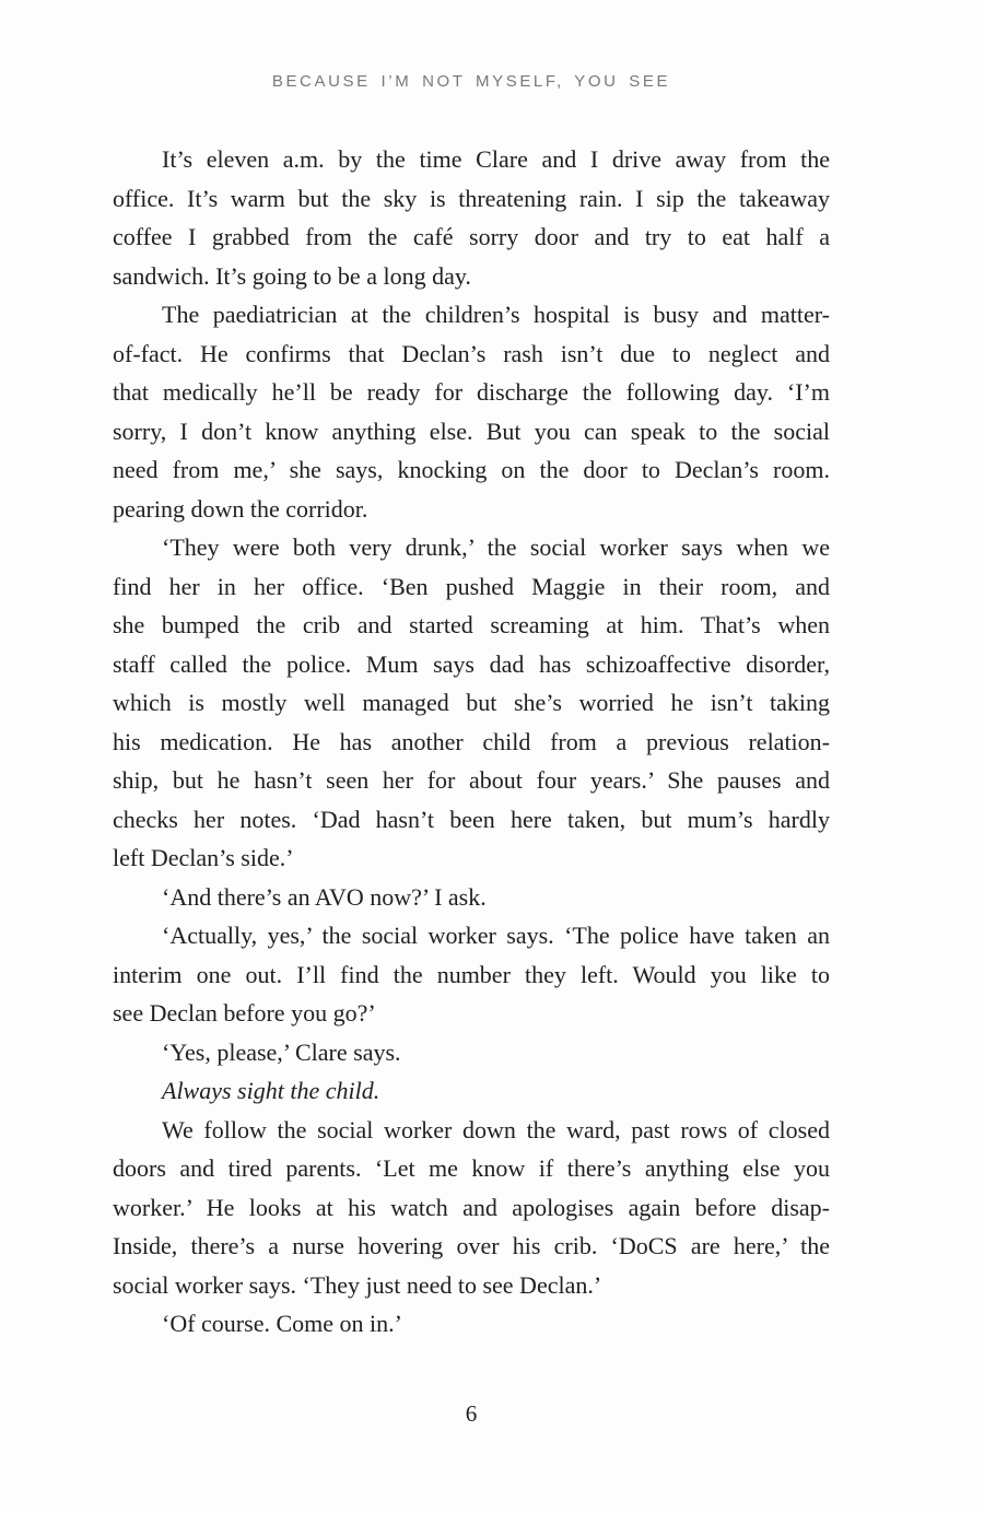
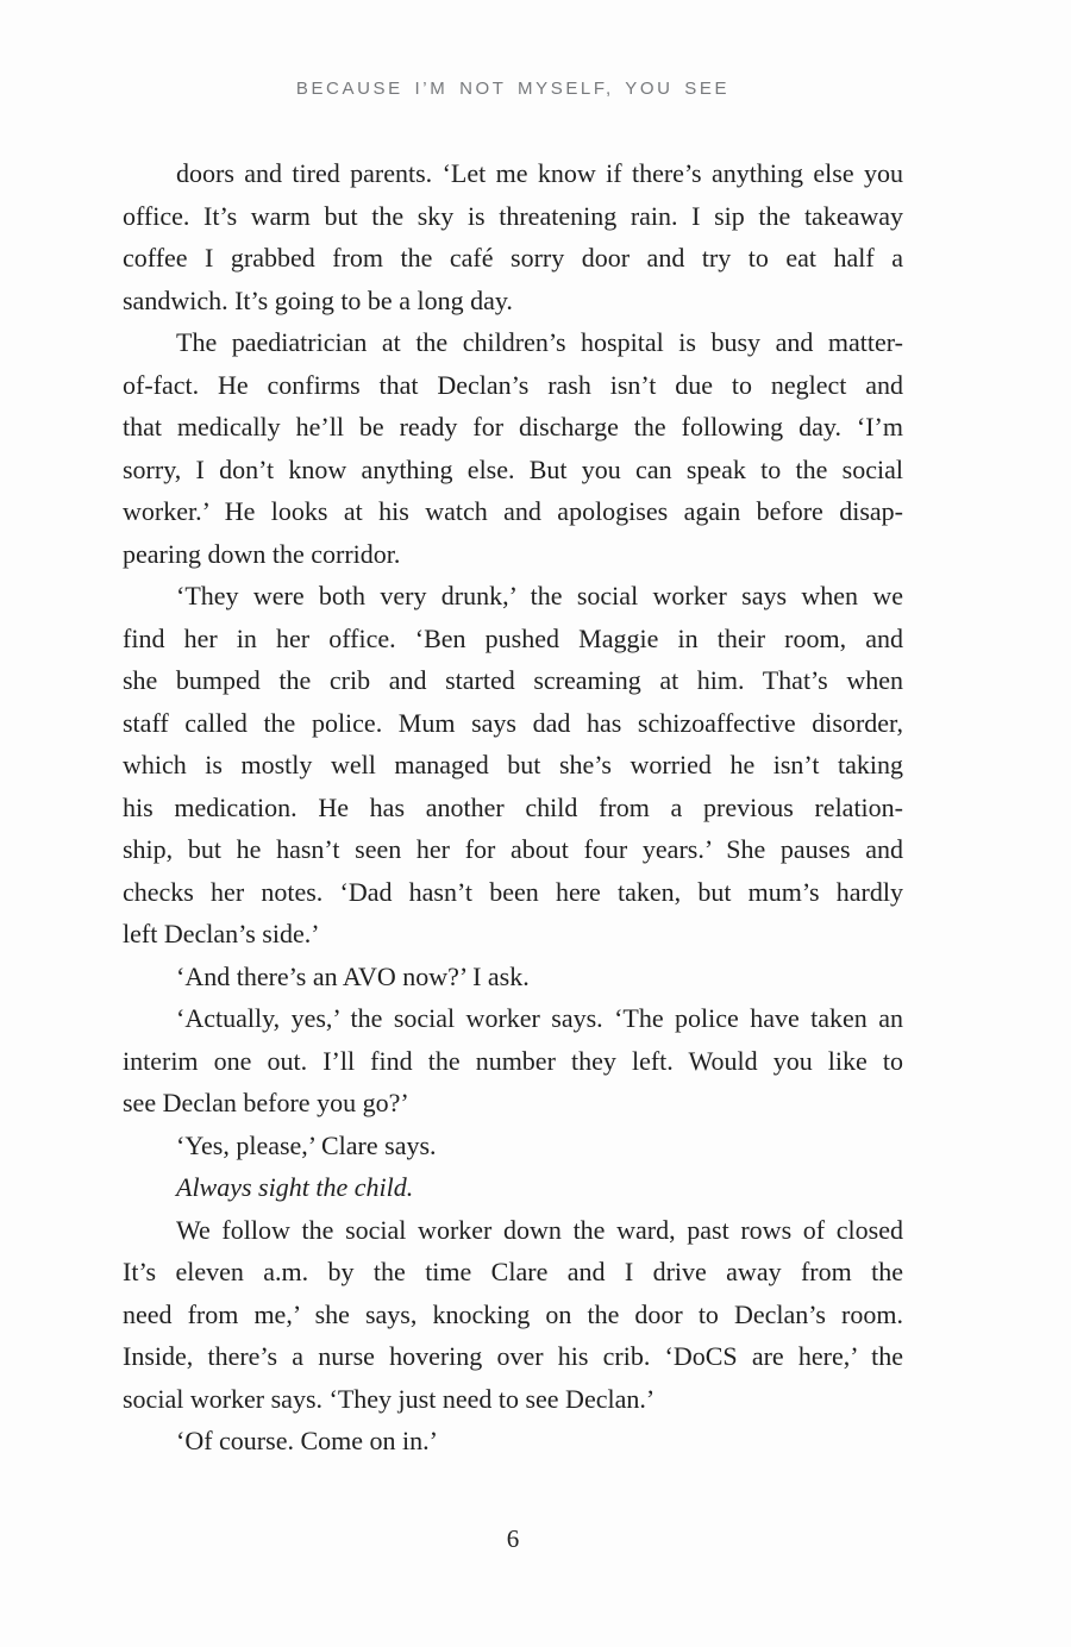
  BECAUSE I’M NOT MYSELF, YOU SEE
- It’s eleven a.m. by the time Clare and I drive away from the
+ doors and tired parents. ‘Let me know if there’s anything else you
  office. It’s warm but the sky is threatening rain. I sip the takeaway
  coffee I grabbed from the café sorry door and try to eat half a
  sandwich. It’s going to be a long day.
  The paediatrician at the children’s hospital is busy and matter-
  of-fact. He confirms that Declan’s rash isn’t due to neglect and
  that medically he’ll be ready for discharge the following day. ‘I’m
  sorry, I don’t know anything else. But you can speak to the social
- need from me,’ she says, knocking on the door to Declan’s room.
+ worker.’ He looks at his watch and apologises again before disap-
  pearing down the corridor.
  ‘They were both very drunk,’ the social worker says when we
  find her in her office. ‘Ben pushed Maggie in their room, and
  she bumped the crib and started screaming at him. That’s when
  staff called the police. Mum says dad has schizoaffective disorder,
  which is mostly well managed but she’s worried he isn’t taking
  his medication. He has another child from a previous relation-
  ship, but he hasn’t seen her for about four years.’ She pauses and
  checks her notes. ‘Dad hasn’t been here taken, but mum’s hardly
  left Declan’s side.’
  ‘And there’s an AVO now?’ I ask.
  ‘Actually, yes,’ the social worker says. ‘The police have taken an
  interim one out. I’ll find the number they left. Would you like to
  see Declan before you go?’
  ‘Yes, please,’ Clare says.
  Always sight the child.
  We follow the social worker down the ward, past rows of closed
- doors and tired parents. ‘Let me know if there’s anything else you
+ It’s eleven a.m. by the time Clare and I drive away from the
- worker.’ He looks at his watch and apologises again before disap-
+ need from me,’ she says, knocking on the door to Declan’s room.
  Inside, there’s a nurse hovering over his crib. ‘DoCS are here,’ the
  social worker says. ‘They just need to see Declan.’
  ‘Of course. Come on in.’
  6
